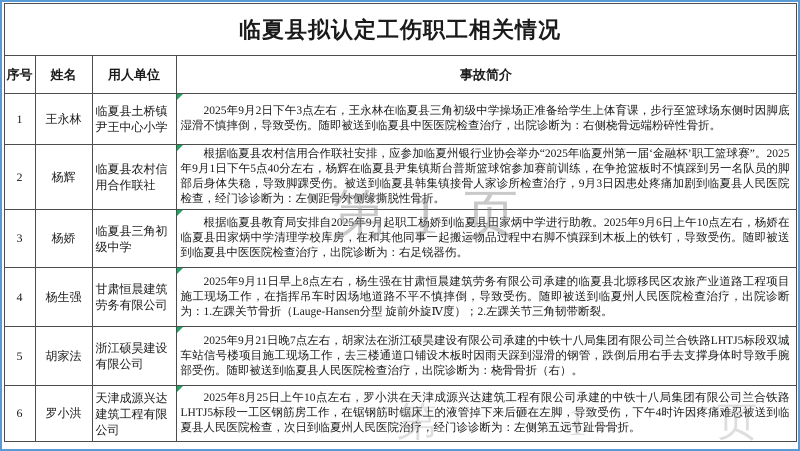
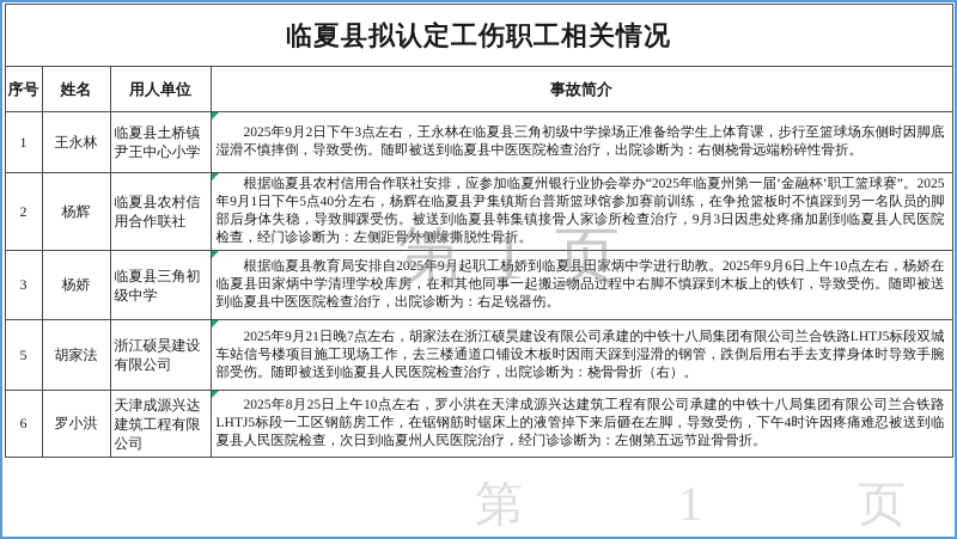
  临夏县拟认定工伤职工相关情况
  序号	姓名	用人单位	事故简介
  1	王永林	临夏县土桥镇尹王中心小学	2025年9月2日下午3点左右，王永林在临夏县三角初级中学操场正准备给学生上体育课，步行至篮球场东侧时因脚底湿滑不慎摔倒，导致受伤。随即被送到临夏县中医医院检查治疗，出院诊断为：右侧桡骨远端粉碎性骨折。
  2	杨辉	临夏县农村信用合作联社	根据临夏县农村信用合作联社安排，应参加临夏州银行业协会举办“2025年临夏州第一届‘金融杯’职工篮球赛”。2025年9月1日下午5点40分左右，杨辉在临夏县尹集镇斯台普斯篮球馆参加赛前训练，在争抢篮板时不慎踩到另一名队员的脚部后身体失稳，导致脚踝受伤。被送到临夏县韩集镇接骨人家诊所检查治疗，9月3日因患处疼痛加剧到临夏县人民医院检查，经门诊诊断为：左侧距骨外侧缘撕脱性骨折。
  3	杨娇	临夏县三角初级中学	根据临夏县教育局安排自2025年9月起职工杨娇到临夏县田家炳中学进行助教。2025年9月6日上午10点左右，杨娇在临夏县田家炳中学清理学校库房，在和其他同事一起搬运物品过程中右脚不慎踩到木板上的铁钉，导致受伤。随即被送到临夏县中医医院检查治疗，出院诊断为：右足锐器伤。
- 4	杨生强	甘肃恒晨建筑劳务有限公司	2025年9月11日早上8点左右，杨生强在甘肃恒晨建筑劳务有限公司承建的临夏县北塬移民区农旅产业道路工程项目施工现场工作，在指挥吊车时因场地道路不平不慎摔倒，导致受伤。随即被送到临夏州人民医院检查治疗，出院诊断为：1.左踝关节骨折（Lauge-Hansen分型 旋前外旋Ⅳ度）；2.左踝关节三角韧带断裂。
  5	胡家法	浙江硕昊建设有限公司	2025年9月21日晚7点左右，胡家法在浙江硕昊建设有限公司承建的中铁十八局集团有限公司兰合铁路LHTJ5标段双城车站信号楼项目施工现场工作，去三楼通道口铺设木板时因雨天踩到湿滑的钢管，跌倒后用右手去支撑身体时导致手腕部受伤。随即被送到临夏县人民医院检查治疗，出院诊断为：桡骨骨折（右）。
  6	罗小洪	天津成源兴达建筑工程有限公司	2025年8月25日上午10点左右，罗小洪在天津成源兴达建筑工程有限公司承建的中铁十八局集团有限公司兰合铁路LHTJ5标段一工区钢筋房工作，在锯钢筋时锯床上的液管掉下来后砸在左脚，导致受伤，下午4时许因疼痛难忍被送到临夏县人民医院检查，次日到临夏州人民医院治疗，经门诊诊断为：左侧第五远节趾骨骨折。
  第 1 页
  第 1 页
